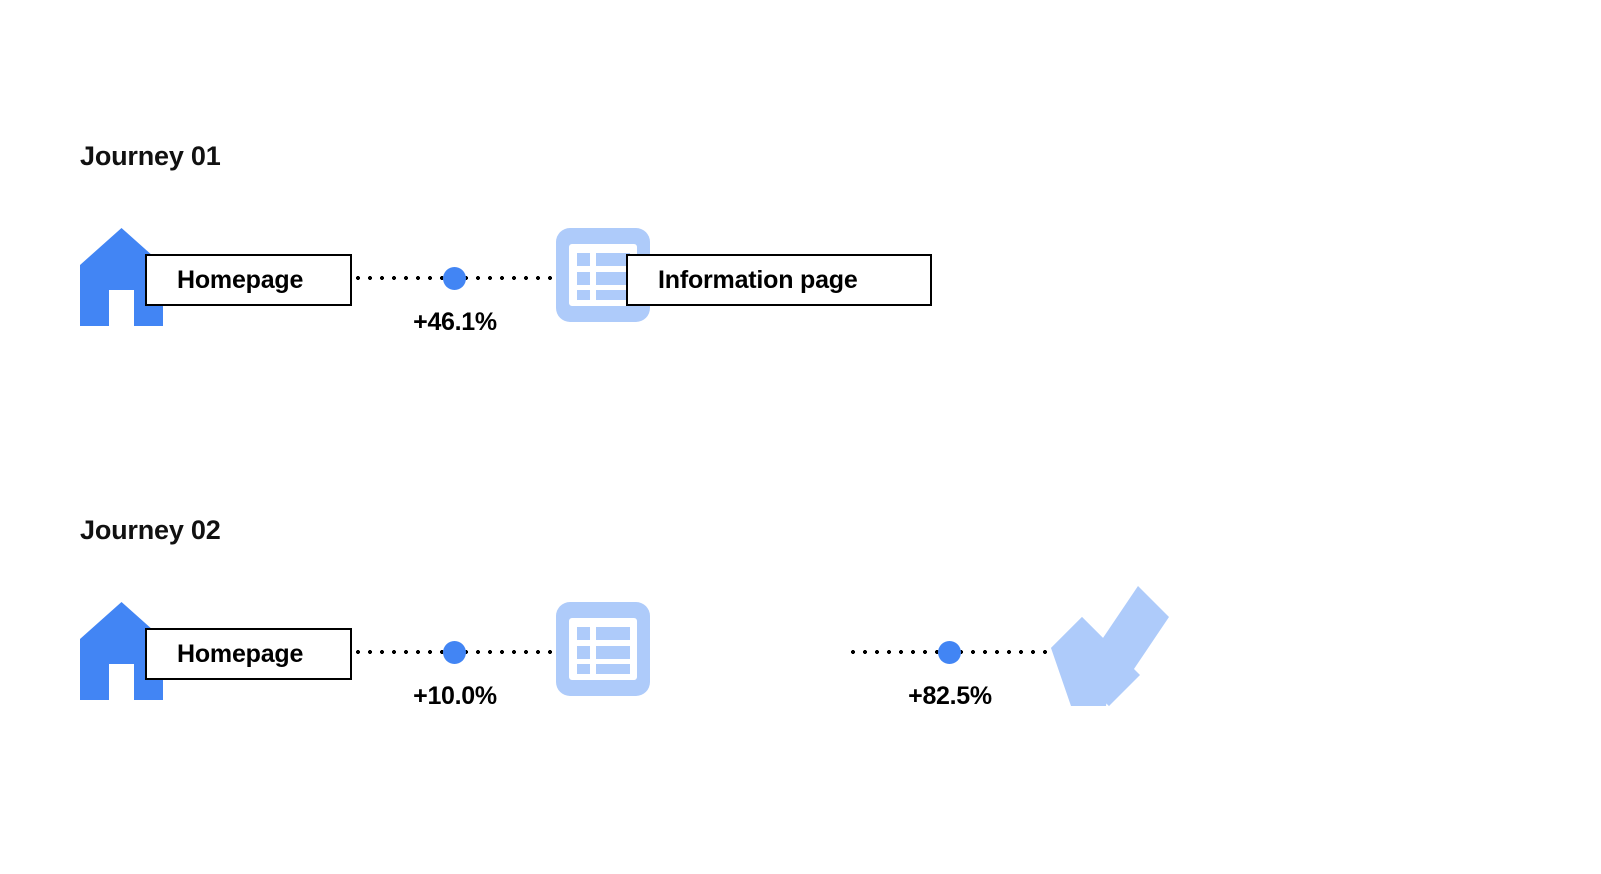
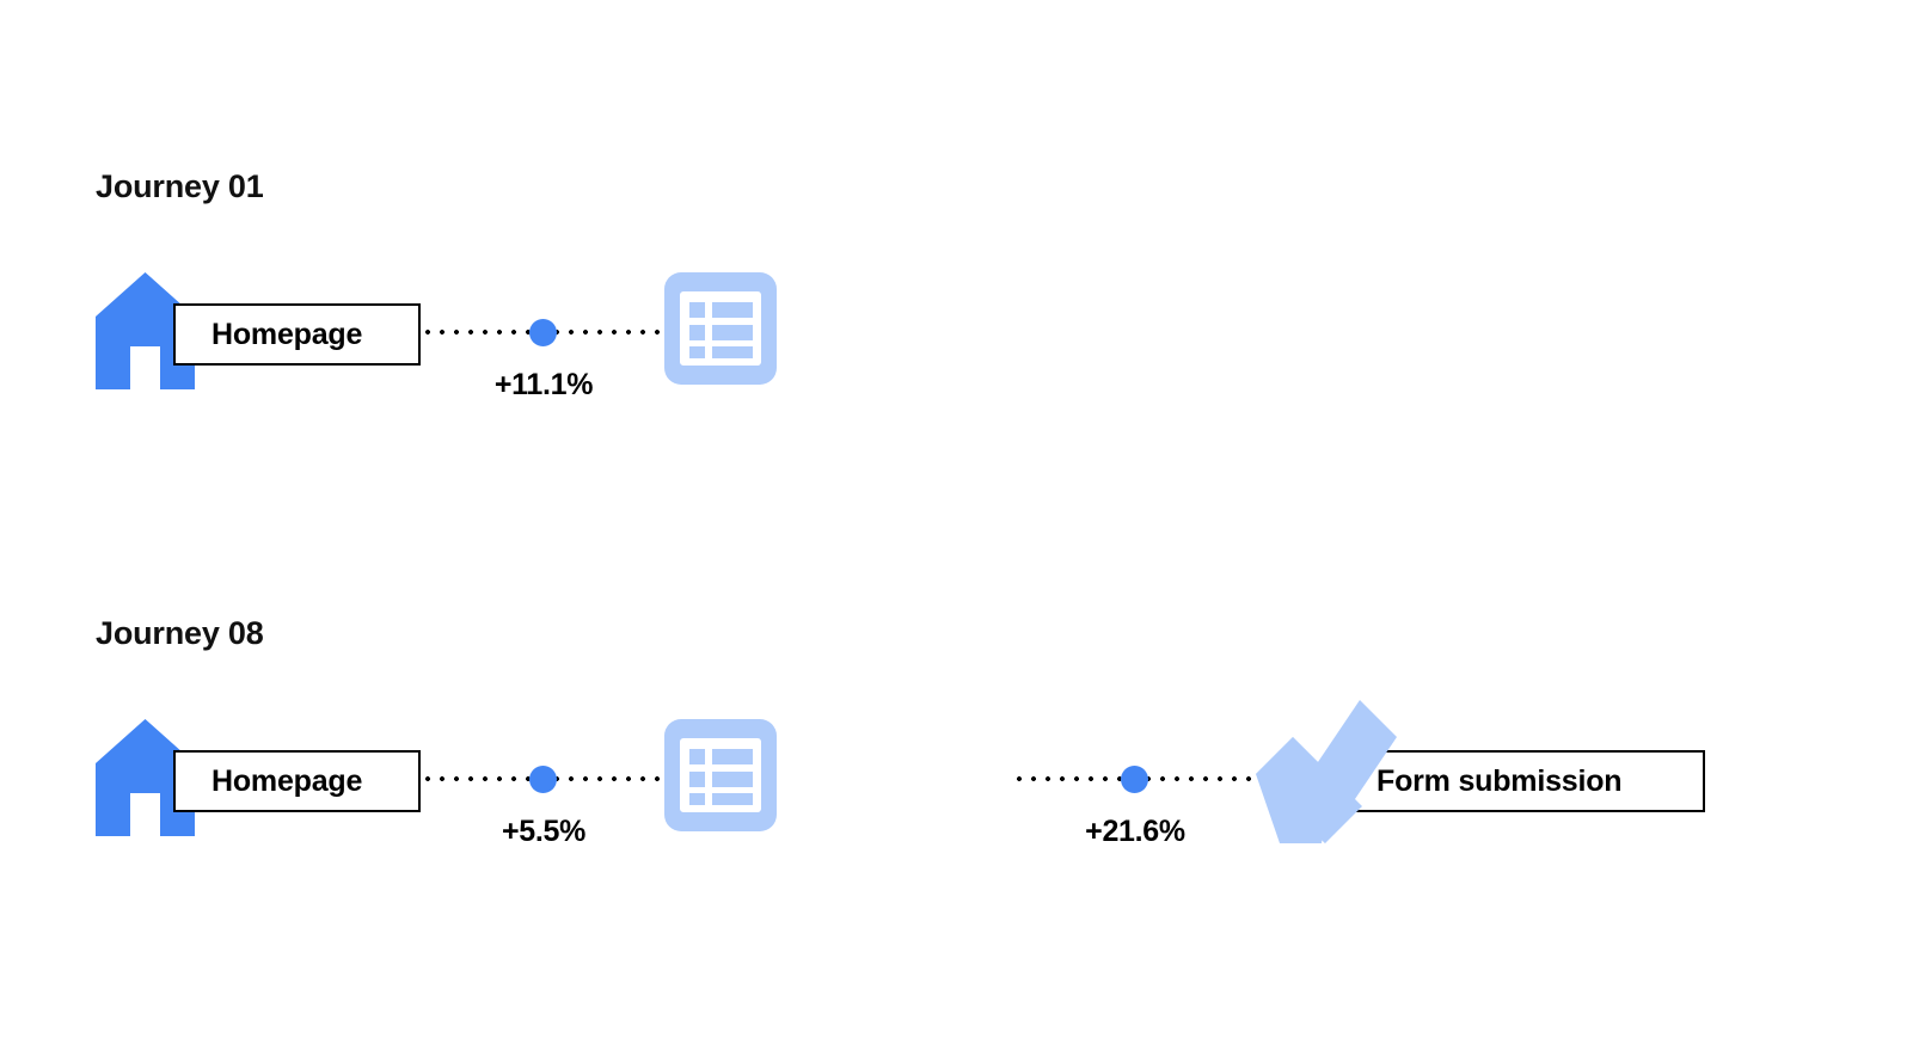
  Journey 01
- +46.1%
+ +11.1%
  Homepage
- Information page
- Journey 02
+ Journey 08
- +10.0%
+ +5.5%
- +82.5%
+ +21.6%
  Homepage
+ Form submission
